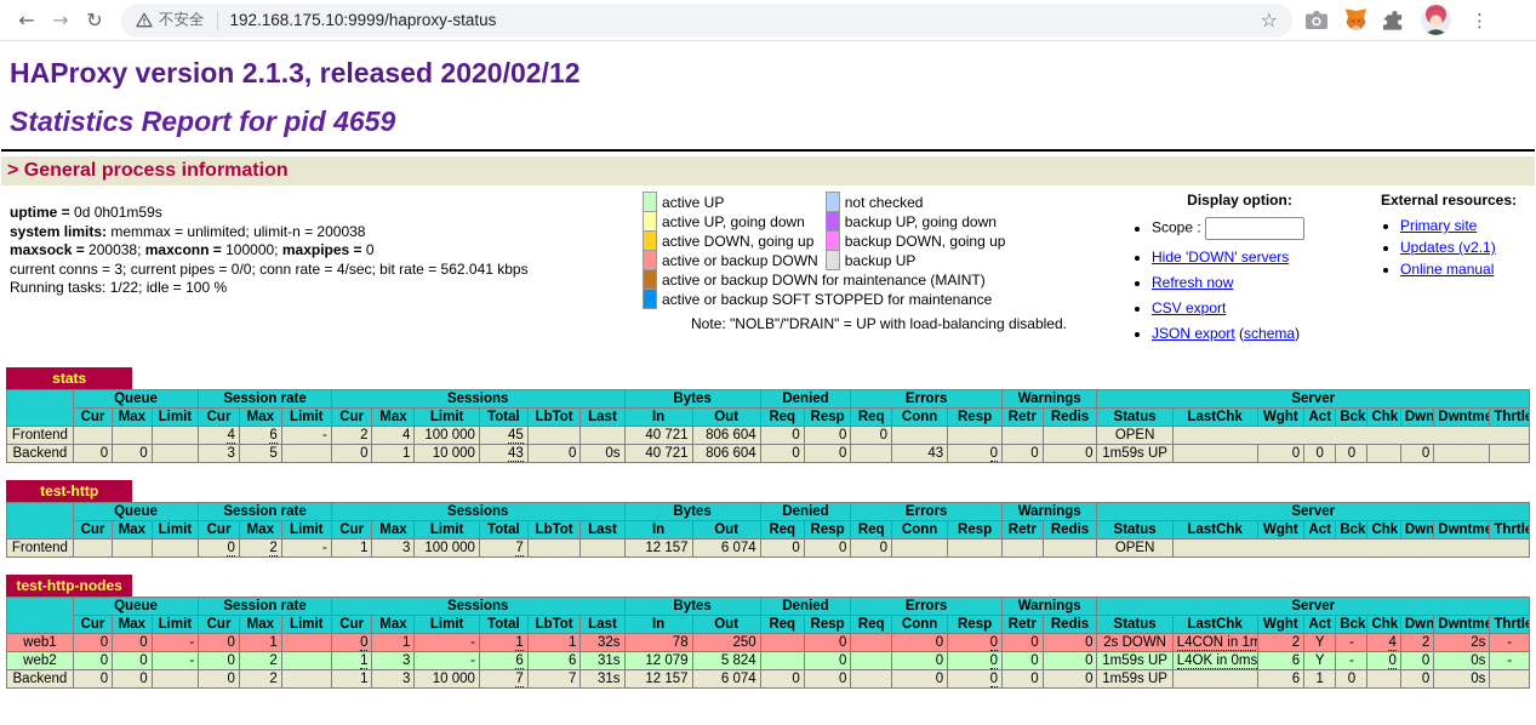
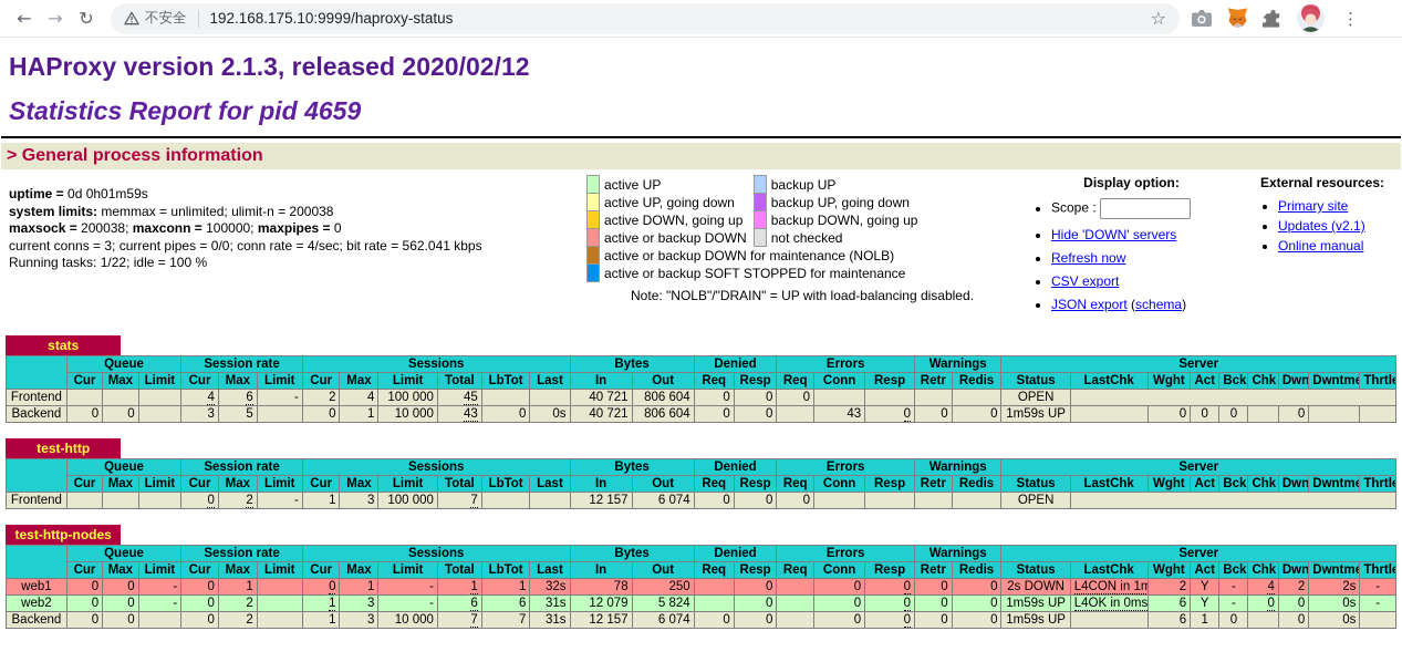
  ←
  →
  ↻
  不安全
  192.168.175.10:9999/haproxy-status
  ☆
  ⋮
  HAProxy version 2.1.3, released 2020/02/12
  Statistics Report for pid 4659
  > General process information
  uptime = 0d 0h01m59s
  system limits: memmax = unlimited; ulimit-n = 200038
  maxsock = 200038; maxconn = 100000; maxpipes = 0
  current conns = 3; current pipes = 0/0; conn rate = 4/sec; bit rate = 562.041 kbps
  Running tasks: 1/22; idle = 100 %
- 	active UP		not checked
+ 	active UP		backup UP
  	active UP, going down		backup UP, going down
  	active DOWN, going up		backup DOWN, going up
- 	active or backup DOWN		backup UP
+ 	active or backup DOWN		not checked
- 	active or backup DOWN for maintenance (MAINT)
+ 	active or backup DOWN for maintenance (NOLB)
  	active or backup SOFT STOPPED for maintenance
  Note: "NOLB"/"DRAIN" = UP with load-balancing disabled.
  Display option:
  Scope :
  Hide 'DOWN' servers
  Refresh now
  CSV export
  JSON export (schema)
  External resources:
  Primary site
  Updates (v2.1)
  Online manual
  stats
  	Queue	Session rate	Sessions	Bytes	Denied	Errors	Warnings	Server
  Cur	Max	Limit	Cur	Max	Limit	Cur	Max	Limit	Total	LbTot	Last	In	Out	Req	Resp	Req	Conn	Resp	Retr	Redis	Status	LastChk	Wght	Act	Bck	Chk	Dwn	Dwntme	Thrtle
  Frontend				4	6	-	2	4	100 000	45			40 721	806 604	0	0	0					OPEN
  Backend	0	0		3	5		0	1	10 000	43	0	0s	40 721	806 604	0	0		43	0	0	0	1m59s UP		0	0	0		0
  test-http
  	Queue	Session rate	Sessions	Bytes	Denied	Errors	Warnings	Server
  Cur	Max	Limit	Cur	Max	Limit	Cur	Max	Limit	Total	LbTot	Last	In	Out	Req	Resp	Req	Conn	Resp	Retr	Redis	Status	LastChk	Wght	Act	Bck	Chk	Dwn	Dwntme	Thrtle
  Frontend				0	2	-	1	3	100 000	7			12 157	6 074	0	0	0					OPEN
  test-http-nodes
  	Queue	Session rate	Sessions	Bytes	Denied	Errors	Warnings	Server
  Cur	Max	Limit	Cur	Max	Limit	Cur	Max	Limit	Total	LbTot	Last	In	Out	Req	Resp	Req	Conn	Resp	Retr	Redis	Status	LastChk	Wght	Act	Bck	Chk	Dwn	Dwntme	Thrtle
  web1	0	0	-	0	1		0	1	-	1	1	32s	78	250		0		0	0	0	0	2s DOWN	L4CON in 1m	2	Y	-	4	2	2s	-
  web2	0	0	-	0	2		1	3	-	6	6	31s	12 079	5 824		0		0	0	0	0	1m59s UP	L4OK in 0ms	6	Y	-	0	0	0s	-
  Backend	0	0		0	2		1	3	10 000	7	7	31s	12 157	6 074	0	0		0	0	0	0	1m59s UP		6	1	0		0	0s
